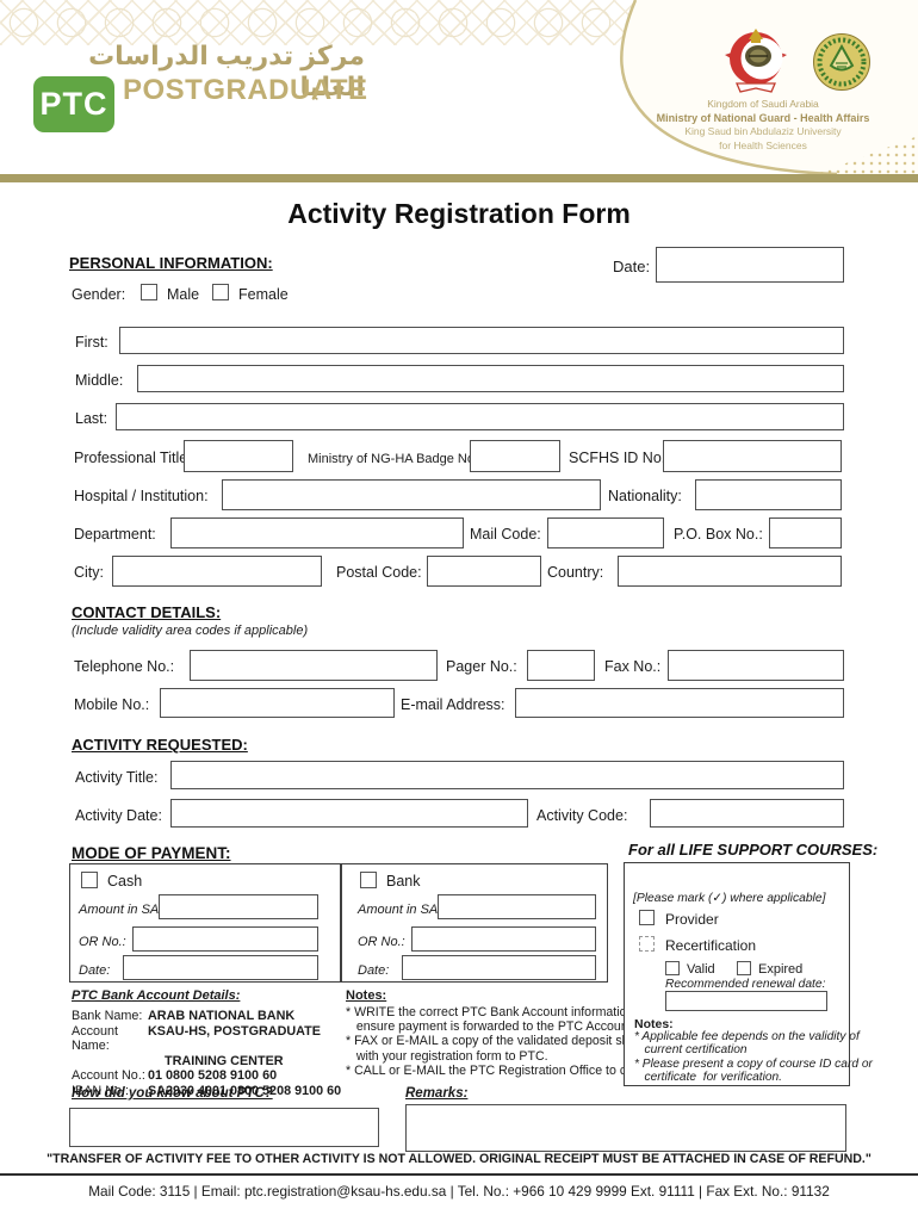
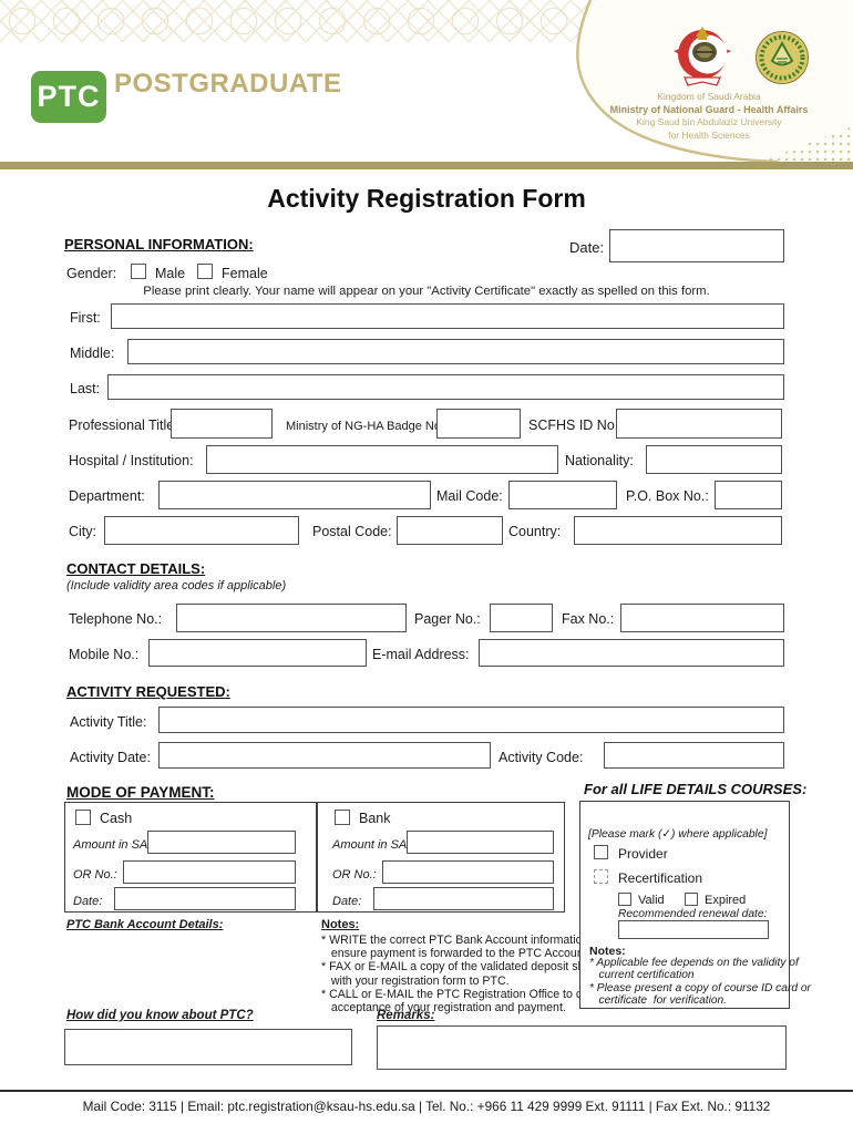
- مركز تدريب الدراسات العليا
  PTC
  POSTGRADUATE
  Kingdom of Saudi Arabia
  Ministry of National Guard - Health Affairs
  King Saud bin Abdulaziz University
  for Health Sciences
  Activity Registration Form
  PERSONAL INFORMATION:
  Date:
  Gender:
  Male
  Female
+ Please print clearly. Your name will appear on your "Activity Certificate" exactly as spelled on this form.
  First:
  Middle:
  Last:
  Professional Titl
  Ministry of NG-HA Badge N
  SCFHS ID No
  Hospital / Institution:
  Nationality:
  Department:
  Mail Code:
  P.O. Box No.:
  City:
  Postal Code:
  Country:
  CONTACT DETAILS:
  (Include validity area codes if applicable)
  Telephone No.:
  Pager No.:
  Fax No.:
  Mobile No.:
  E-mail Address:
  ACTIVITY REQUESTED:
  Activity Title:
  Activity Date:
  Activity Code:
  MODE OF PAYMENT:
  Cash
  Amount in SA
  OR No.:
  Date:
  Bank
  Amount in SA
  OR No.:
  Date:
  PTC Bank Account Details:
- Bank Name:
- ARAB NATIONAL BANK
- Account Name:
- KSAU-HS, POSTGRADUATE
- TRAINING CENTER
- Account No.:
- 01 0800 5208 9100 60
- IBAN No.:
- SA2930 4001 0800 5208 9100 60
  Notes:
  * WRITE the correct PTC Bank Account informati
  ensure payment is forwarded to the PTC Accou
  * FAX or E-MAIL a copy of the validated deposit s
  with your registration form to PTC.
  * CALL or E-MAIL the PTC Registration Office to
+ acceptance of your registration and payment.
- For all LIFE SUPPORT COURSES:
+ For all LIFE DETAILS COURSES:
  [Please mark (✓) where applicable]
  Provider
  Recertification
  Valid
  Expired
  Recommended renewal date:
  Notes:
  * Applicable fee depends on the validity of
  current certification
  * Please present a copy of course ID card or
  certificate for verification.
  How did you know about PTC?
  Remarks:
- "TRANSFER OF ACTIVITY FEE TO OTHER ACTIVITY IS NOT ALLOWED. ORIGINAL RECEIPT MUST BE ATTACHED IN CASE OF REFUND."
- Mail Code: 3115 | Email: ptc.registration@ksau-hs.edu.sa | Tel. No.: +966 10 429 9999 Ext. 91111 | Fax Ext. No.: 91132
+ Mail Code: 3115 | Email: ptc.registration@ksau-hs.edu.sa | Tel. No.: +966 11 429 9999 Ext. 91111 | Fax Ext. No.: 91132
